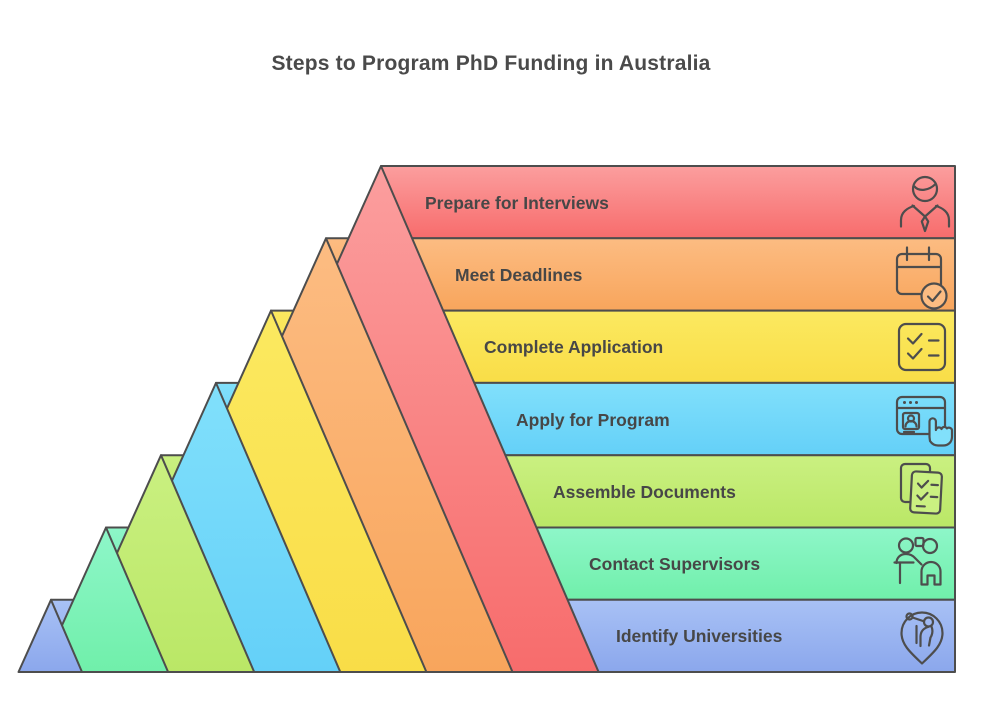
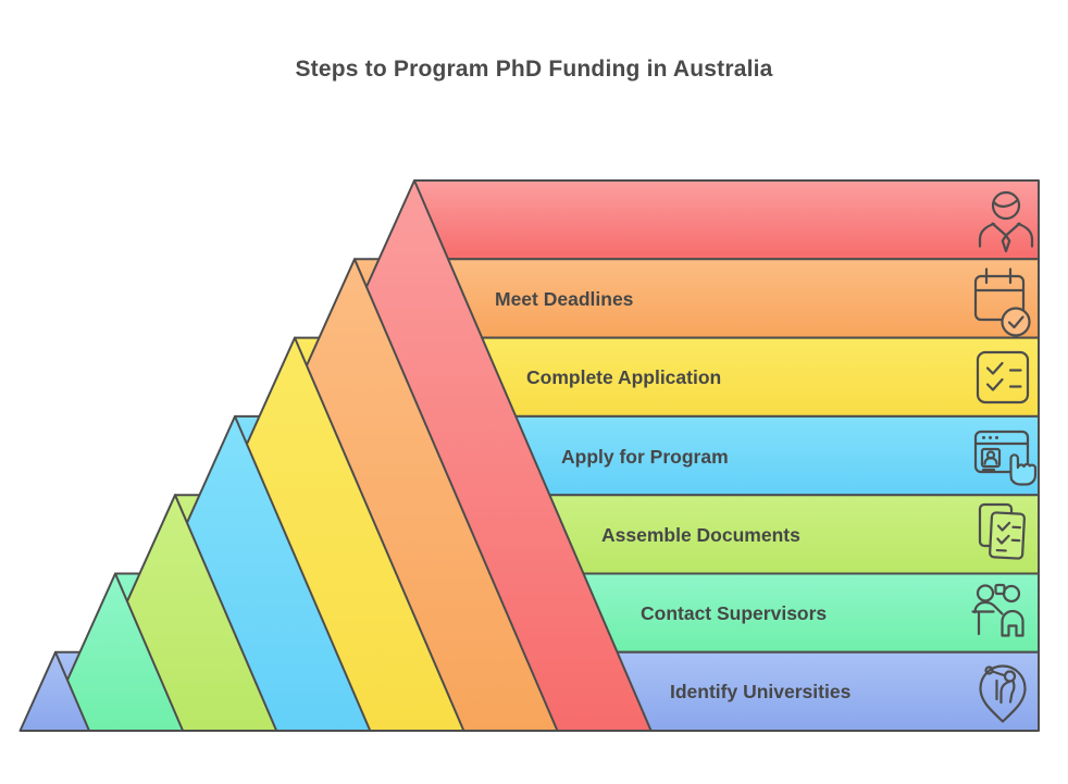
  Steps to Program PhD Funding in Australia
- Prepare for Interviews
  Meet Deadlines
  Complete Application
  Apply for Program
  Assemble Documents
  Contact Supervisors
  Identify Universities
